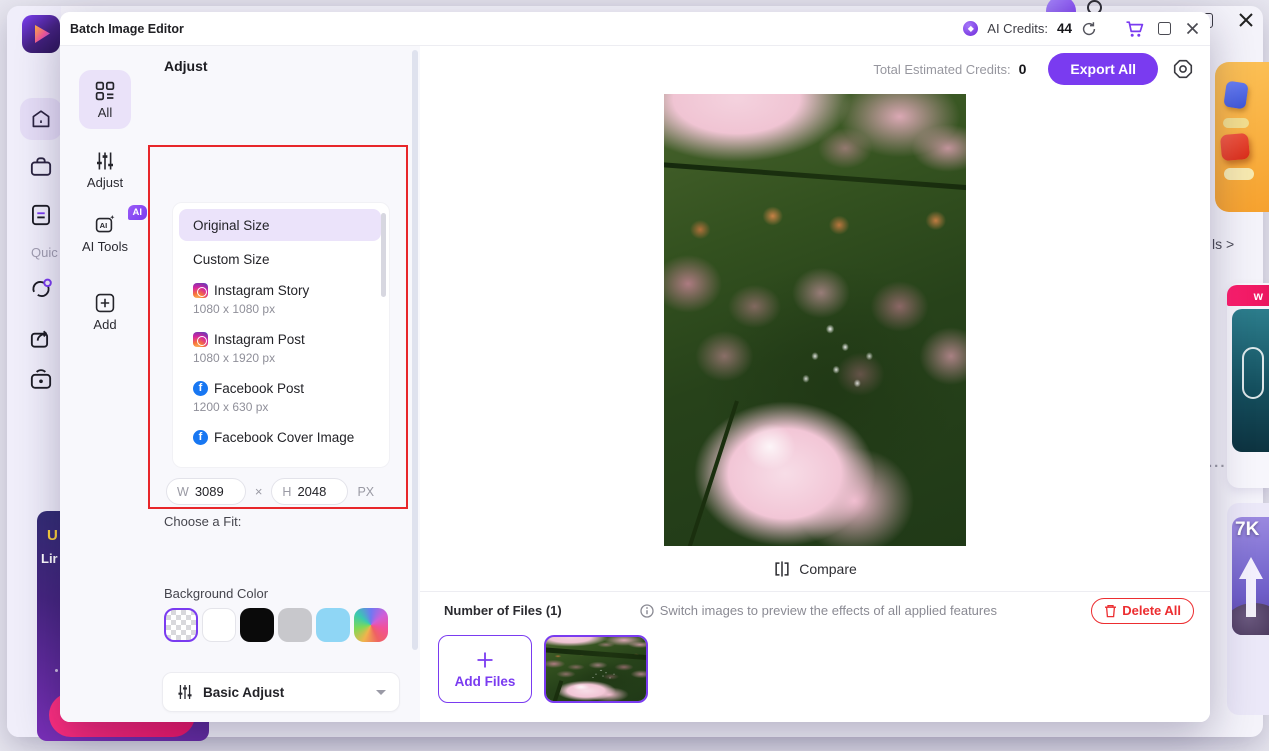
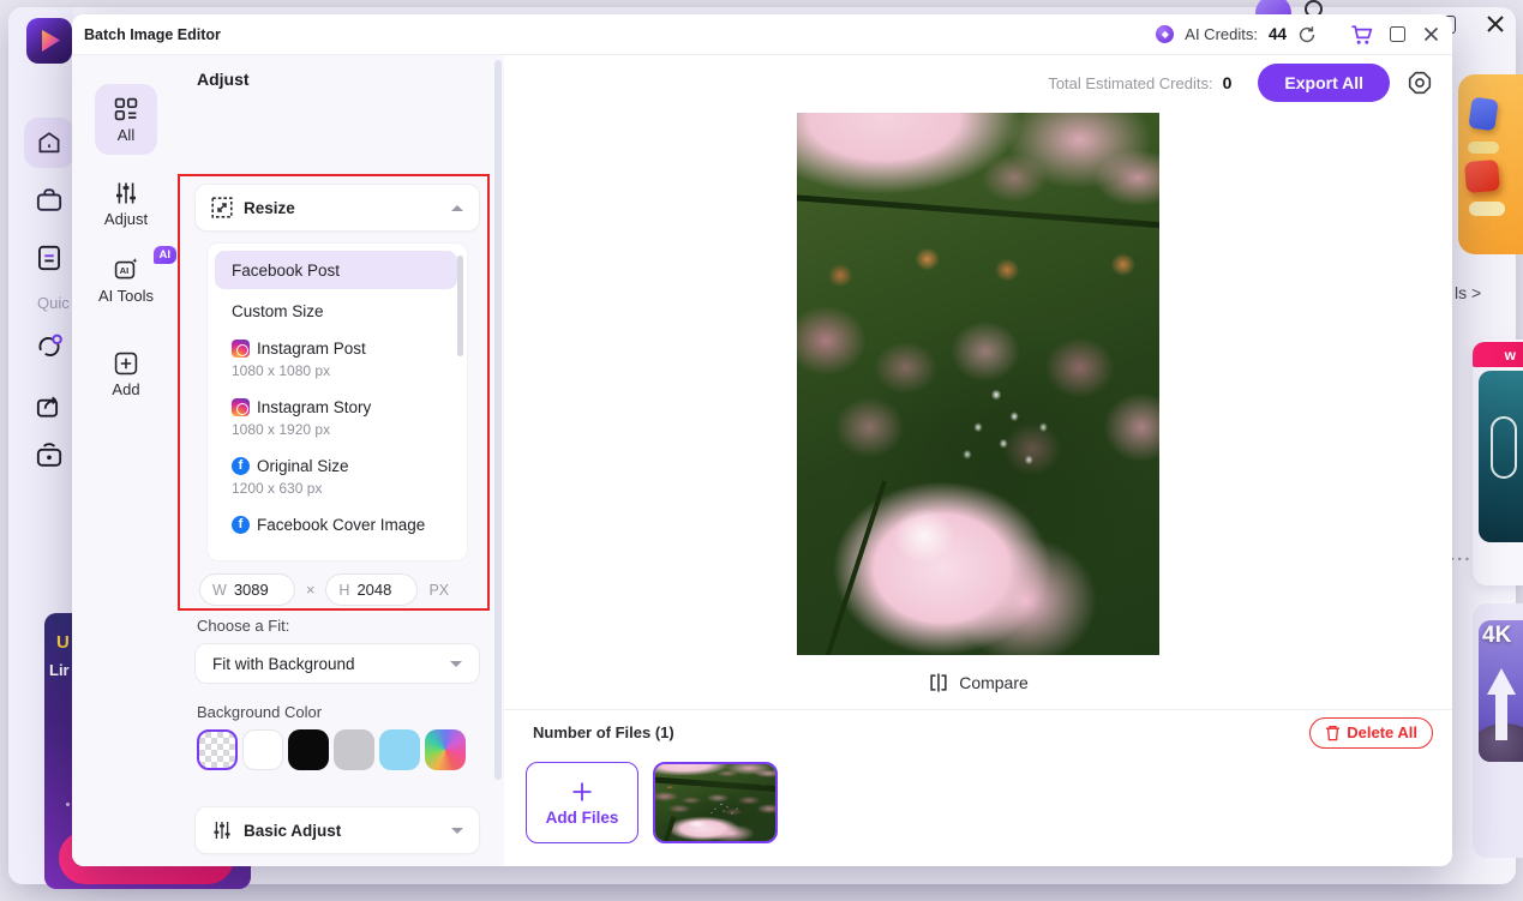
  Quic
  ls >
  w
  ...
- 7K
+ 4K
  U
  Lir
  Batch Image Editor
  ◆
  AI Credits:
  44
  All
  Adjust
  AI
  AI
  AI Tools
  Add
  Adjust
+ Resize
- Original Size
+ Facebook Post
  Custom Size
- Instagram Story
+ Instagram Post
  1080 x 1080 px
- Instagram Post
+ Instagram Story
  1080 x 1920 px
  f
- Facebook Post
+ Original Size
  1200 x 630 px
  f
  Facebook Cover Image
  W
  3089
  ×
  H
  2048
  PX
  Choose a Fit:
+ Fit with Background
  Background Color
  Basic Adjust
  Total Estimated Credits:
  0
  Export All
  Compare
  Number of Files (1)
- Switch images to preview the effects of all applied features
  Delete All
  Add Files
